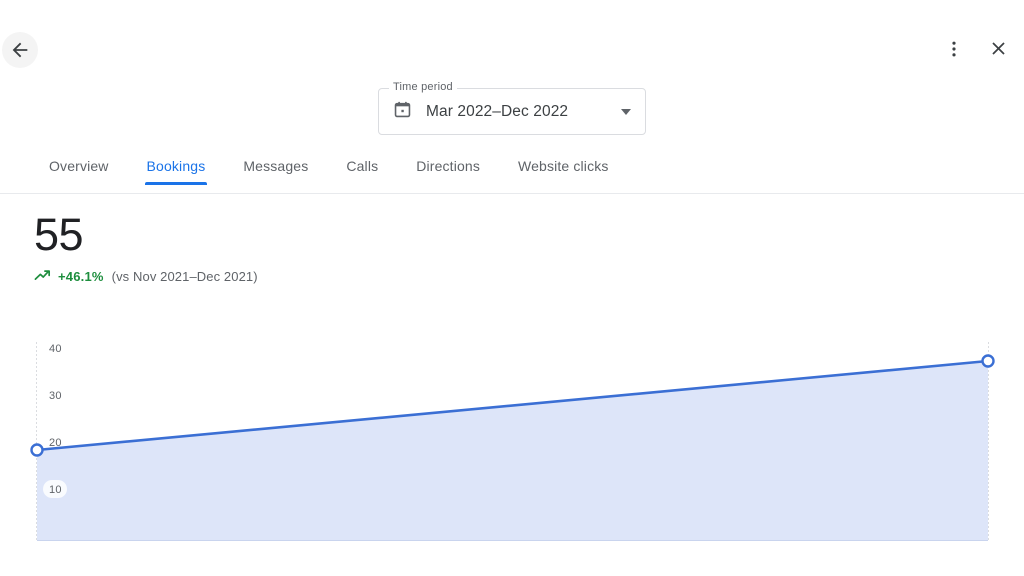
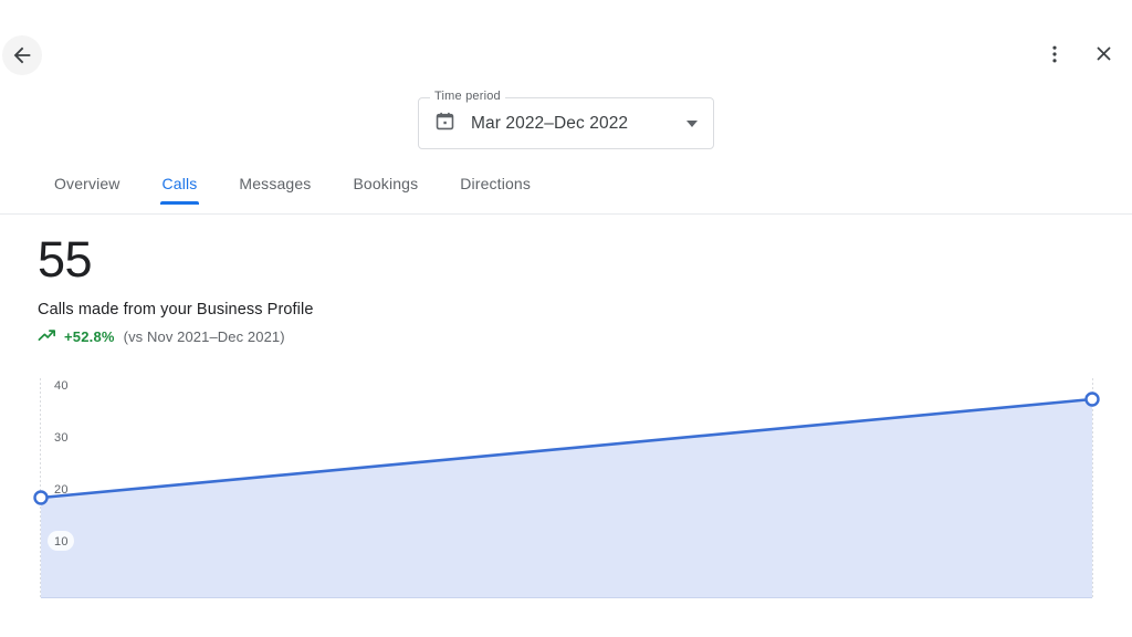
  Mar 2022–Dec 2022
  Time period
  Overview
- Bookings
+ Calls
  Messages
- Calls
+ Bookings
  Directions
- Website clicks
  55
+ Calls made from your Business Profile
- +46.1%
+ +52.8%
  (vs Nov 2021–Dec 2021)
  40
  30
  20
  10
